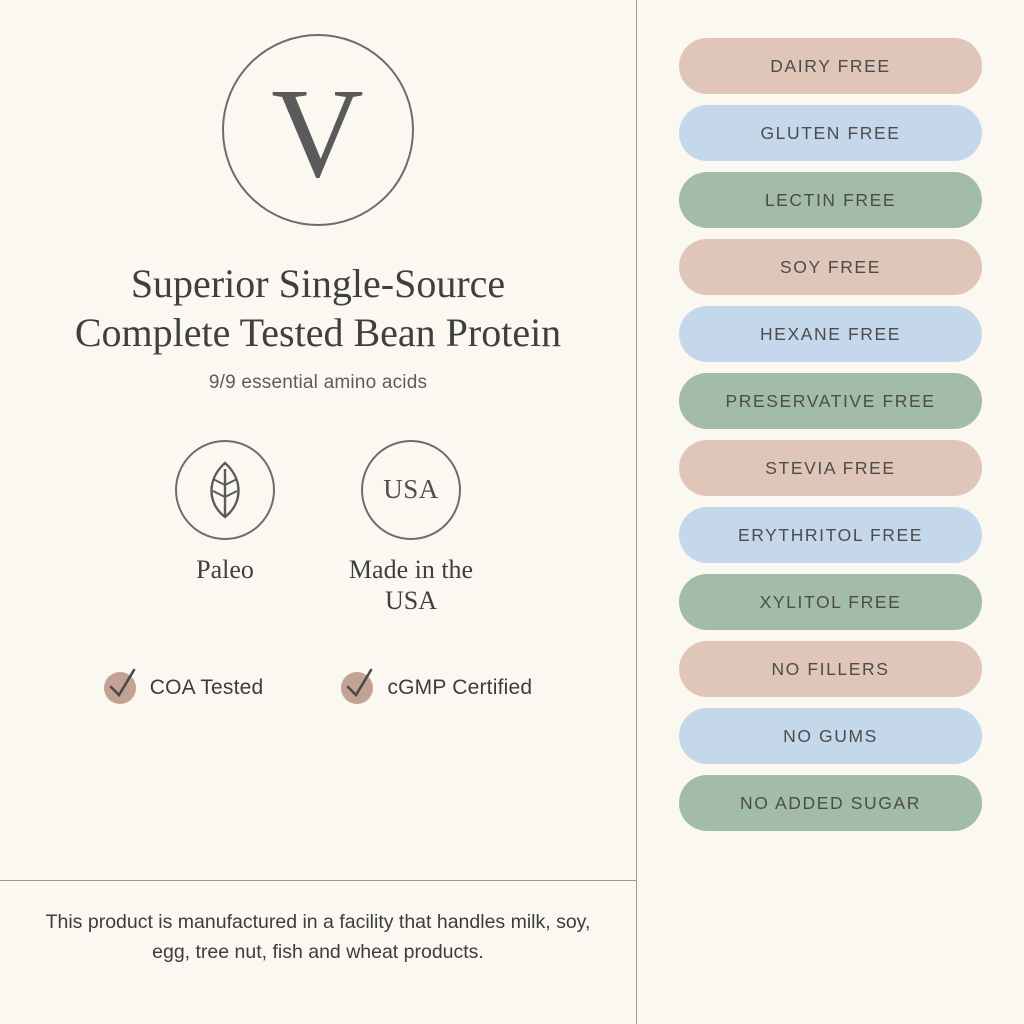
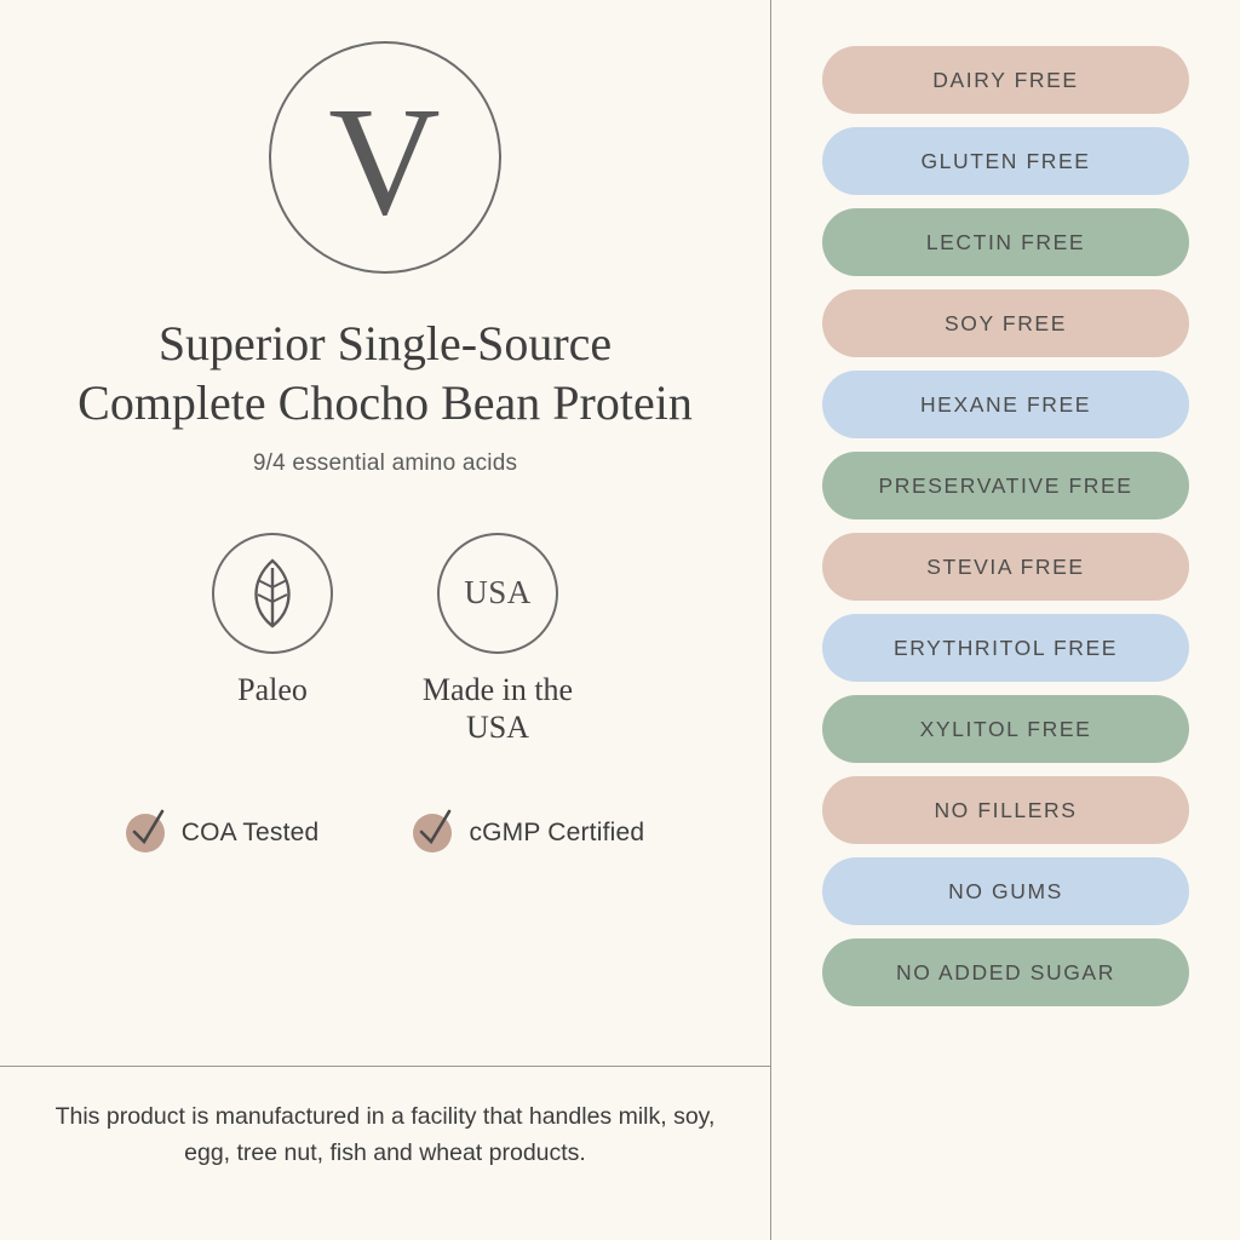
  V
- Superior Single-Source Complete Tested Bean Protein
+ Superior Single-Source Complete Chocho Bean Protein
- 9/9 essential amino acids
+ 9/4 essential amino acids
  Paleo
  USA
  Made in the USA
  COA Tested
  cGMP Certified
  This product is manufactured in a facility that handles milk, soy, egg, tree nut, fish and wheat products.
  DAIRY FREE
  GLUTEN FREE
  LECTIN FREE
  SOY FREE
  HEXANE FREE
  PRESERVATIVE FREE
  STEVIA FREE
  ERYTHRITOL FREE
  XYLITOL FREE
  NO FILLERS
  NO GUMS
  NO ADDED SUGAR
